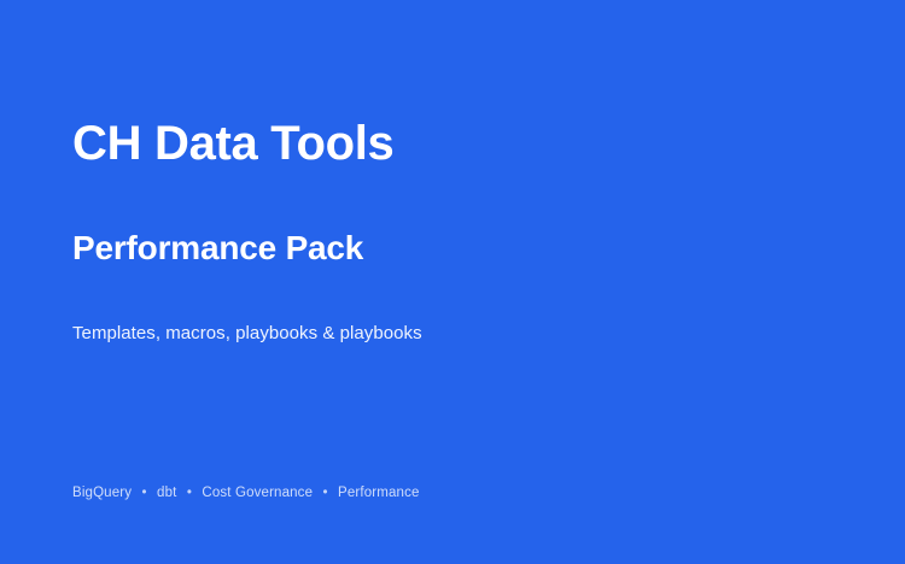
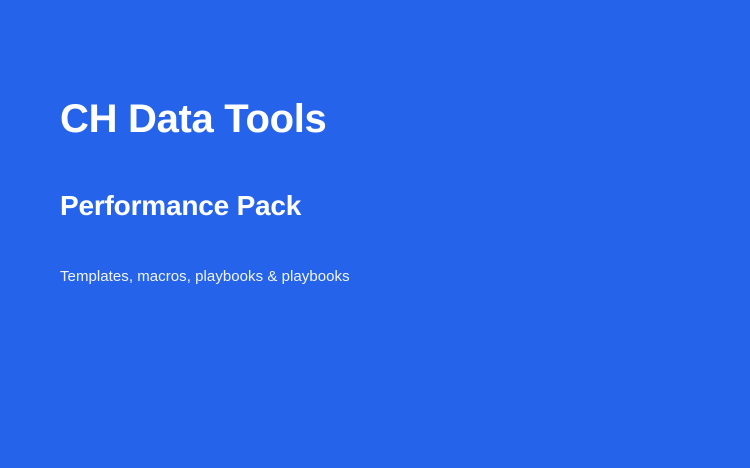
  CH Data Tools
  Performance Pack
  Templates, macros, playbooks & playbooks
- BigQuery • dbt • Cost Governance • Performance
